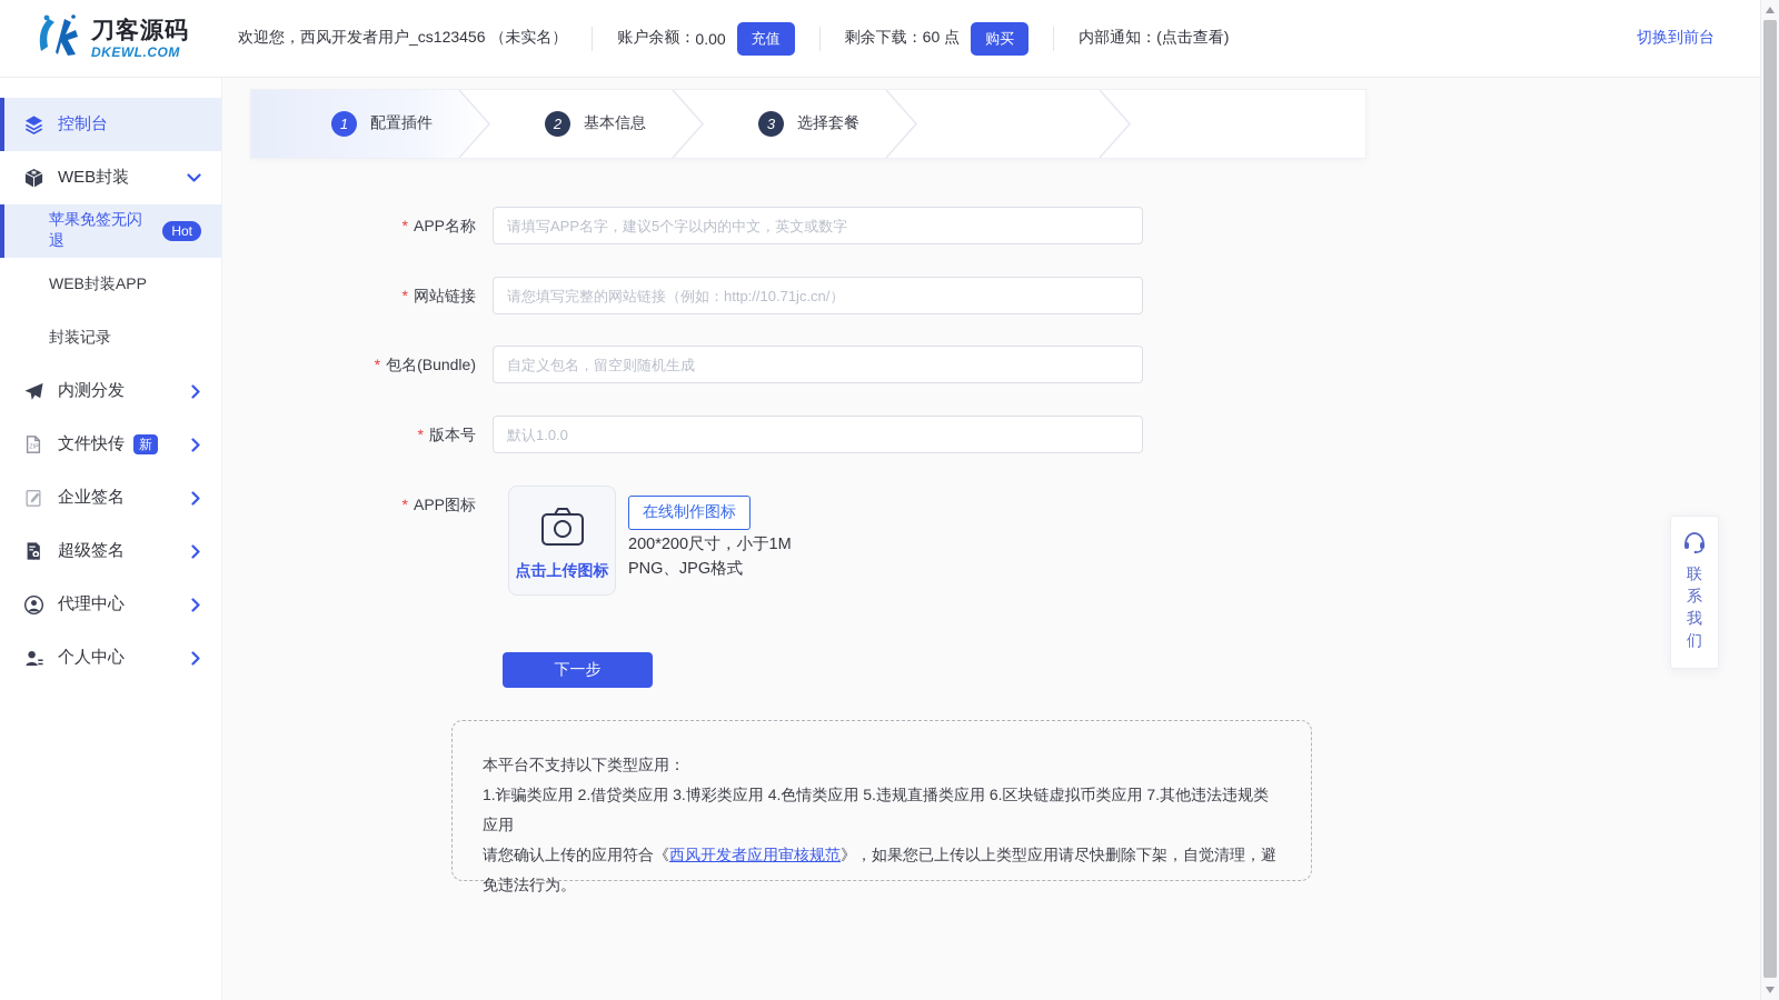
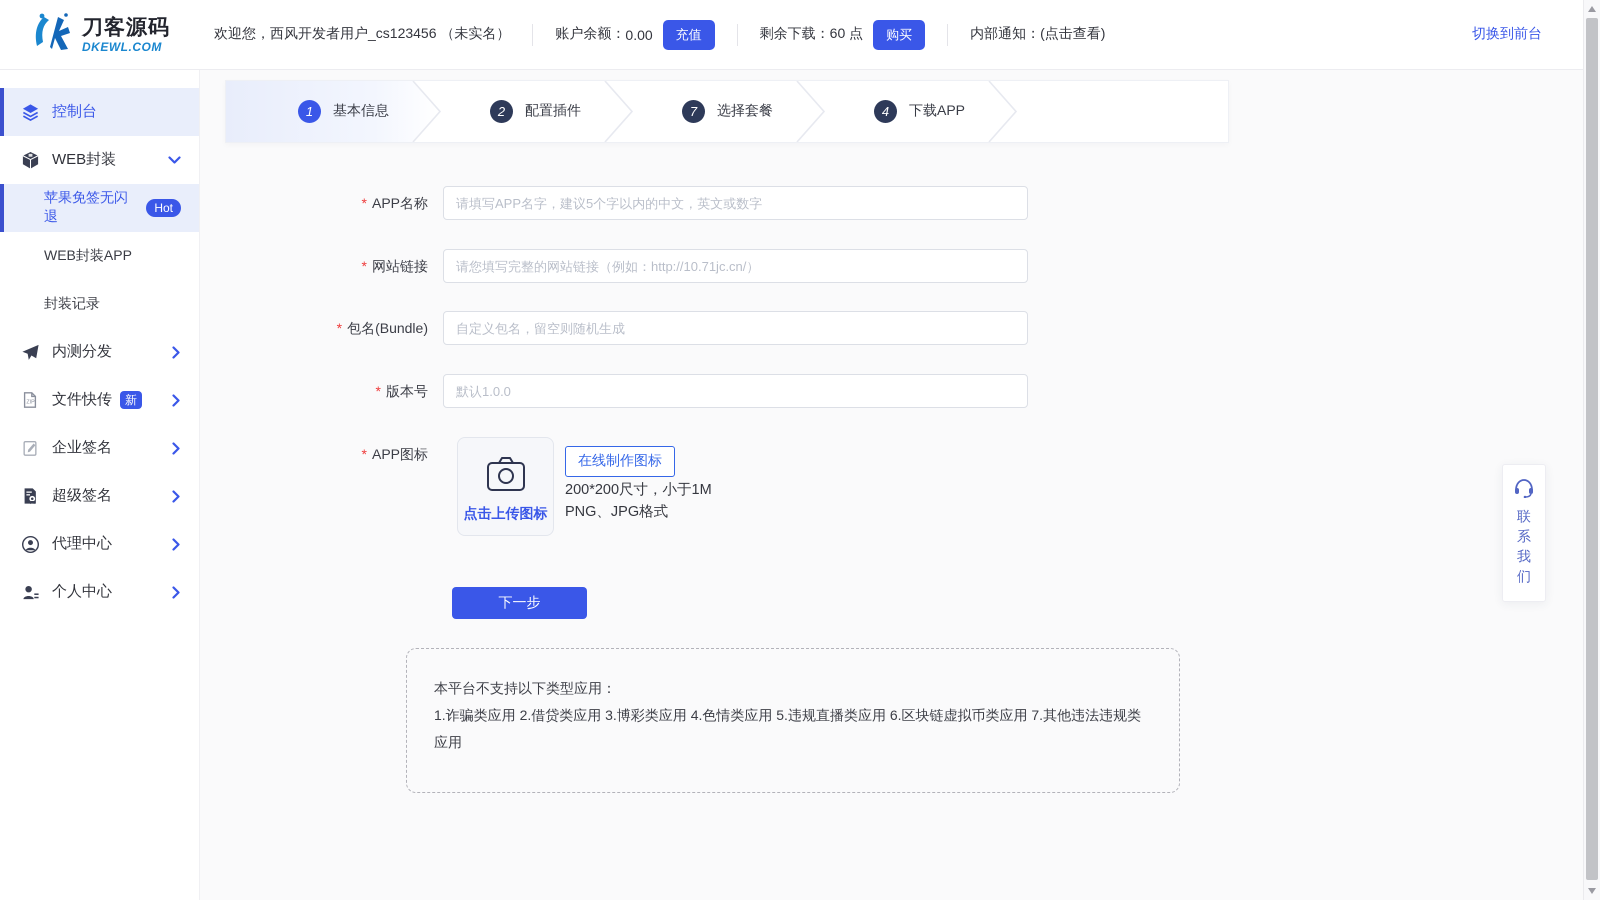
  刀客源码
  DKEWL.COM
  欢迎您，西风开发者用户_cs123456 （未实名）
  账户余额：
  0.00
  充值
  剩余下载：
  60 点
  购买
  内部通知：
  (点击查看)
  切换到前台
  控制台
  WEB封装
  苹果免签无闪退
  Hot
  WEB封装APP
  封装记录
  内测分发
  文件快传
  新
  企业签名
  超级签名
  代理中心
  个人中心
  1
- 配置插件
+ 基本信息
  2
- 基本信息
+ 配置插件
- 3
+ 7
  选择套餐
+ 4
+ 下载APP
  * APP名称
  请填写APP名字，建议5个字以内的中文，英文或数字
  * 网站链接
  请您填写完整的网站链接（例如：http://10.71jc.cn/）
  * 包名(Bundle)
  自定义包名，留空则随机生成
  * 版本号
  默认1.0.0
  * APP图标
  点击上传图标
  在线制作图标
  200*200尺寸，小于1M
  PNG、JPG格式
  下一步
  本平台不支持以下类型应用：
  1.诈骗类应用 2.借贷类应用 3.博彩类应用 4.色情类应用 5.违规直播类应用 6.区块链虚拟币类应用 7.其他违法违规类应用
- 请您确认上传的应用符合《西风开发者应用审核规范》，如果您已上传以上类型应用请尽快删除下架，自觉清理，避免违法行为。
  联系我们
